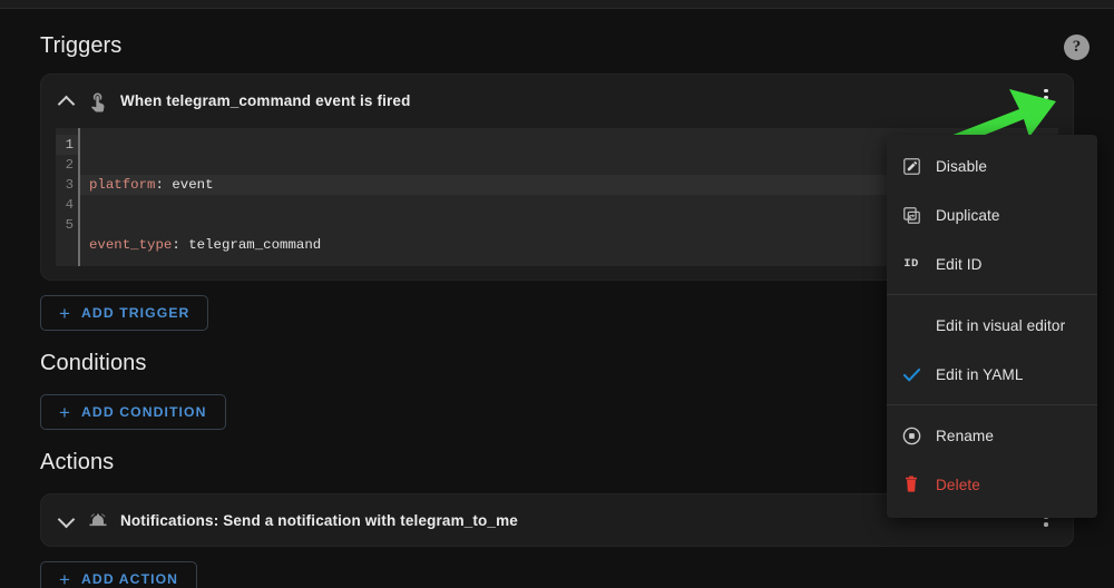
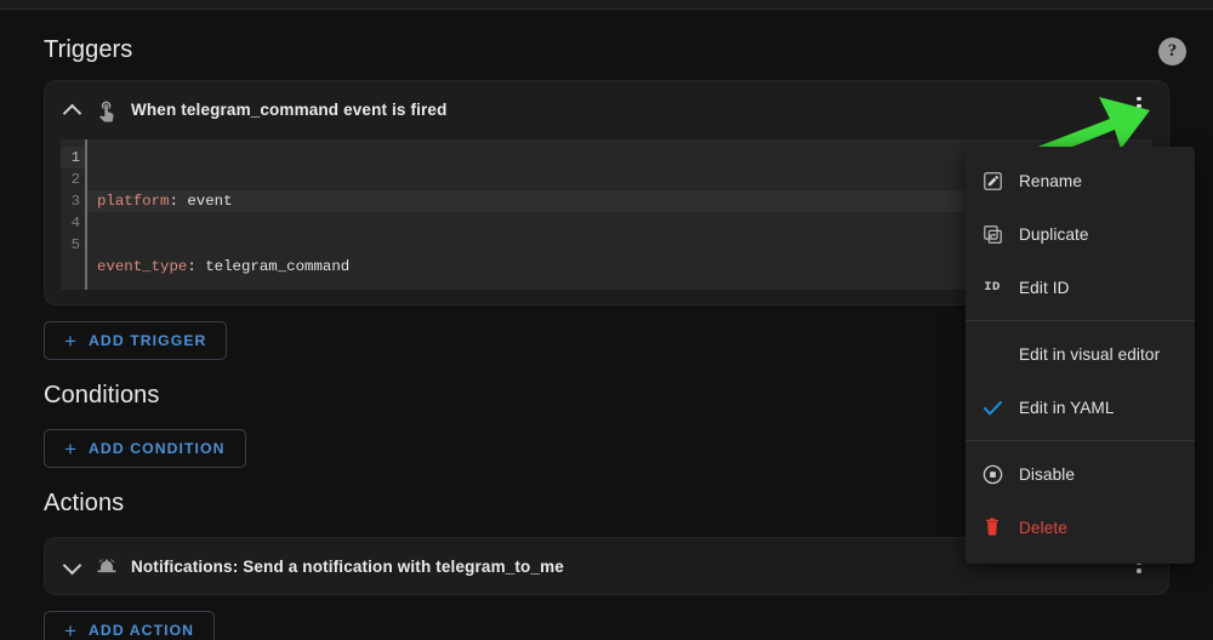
  Triggers
  ?
  When telegram_command event is fired
  1
  2
  3
  4
  5
  platform: event
  event_type: telegram_command
  +
  ADD TRIGGER
  Conditions
  +
  ADD CONDITION
  Actions
  Notifications: Send a notification with telegram_to_me
  +
  ADD ACTION
- Disable
+ Rename
  Duplicate
  ID
  Edit ID
  Edit in visual editor
  Edit in YAML
- Rename
+ Disable
  Delete
